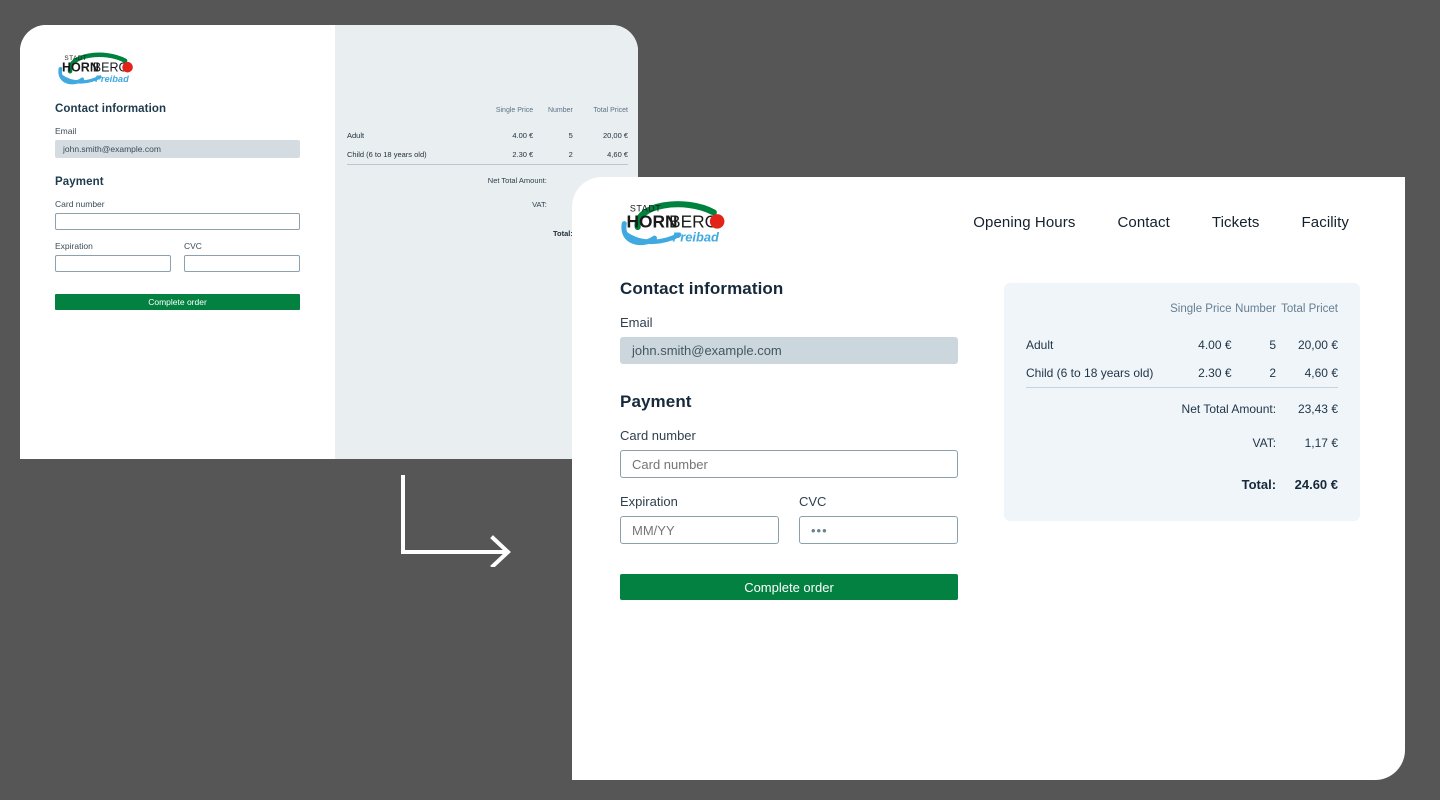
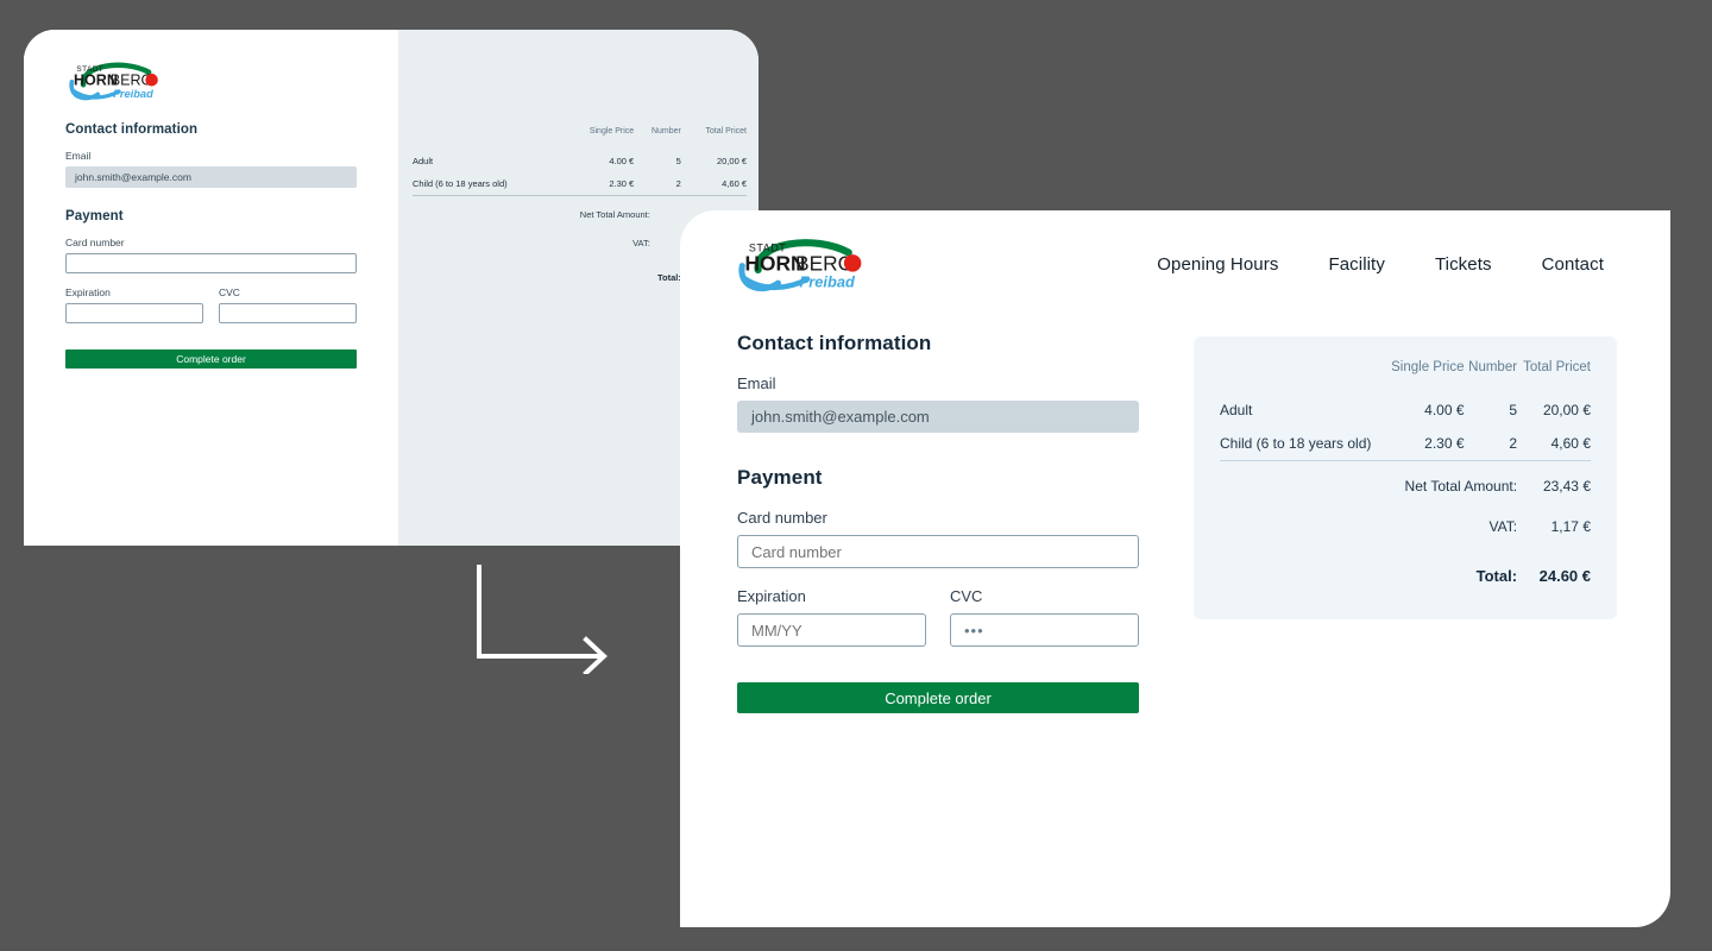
  HORN
  BER
  Freibad
  Contact information
  Email
  john.smith@example.com
  Payment
  Card number
  Expiration
  CVC
  Complete order
  Adult	4.00 €	5	20,00 €
  Child (6 to 18 years old)	2.30 €	2	4,60 €
  Net Total Amount:
  STADT
  HORN
  BER
  Freibad
  Opening Hours
- Contact
+ Facility
  Tickets
- Facility
+ Contact
  Contact information
  Email
  john.smith@example.com
  Payment
  Card number
  Card number
  Expiration
  MM/YY
  CVC
  •••
  Complete order
  	Single Price	Number	Total Pricet
  Adult	4.00 €	5	20,00 €
  Child (6 to 18 years old)	2.30 €	2	4,60 €
  Net Total Amount:	23,43 €
  VAT:	1,17 €
  Total:	24.60 €
